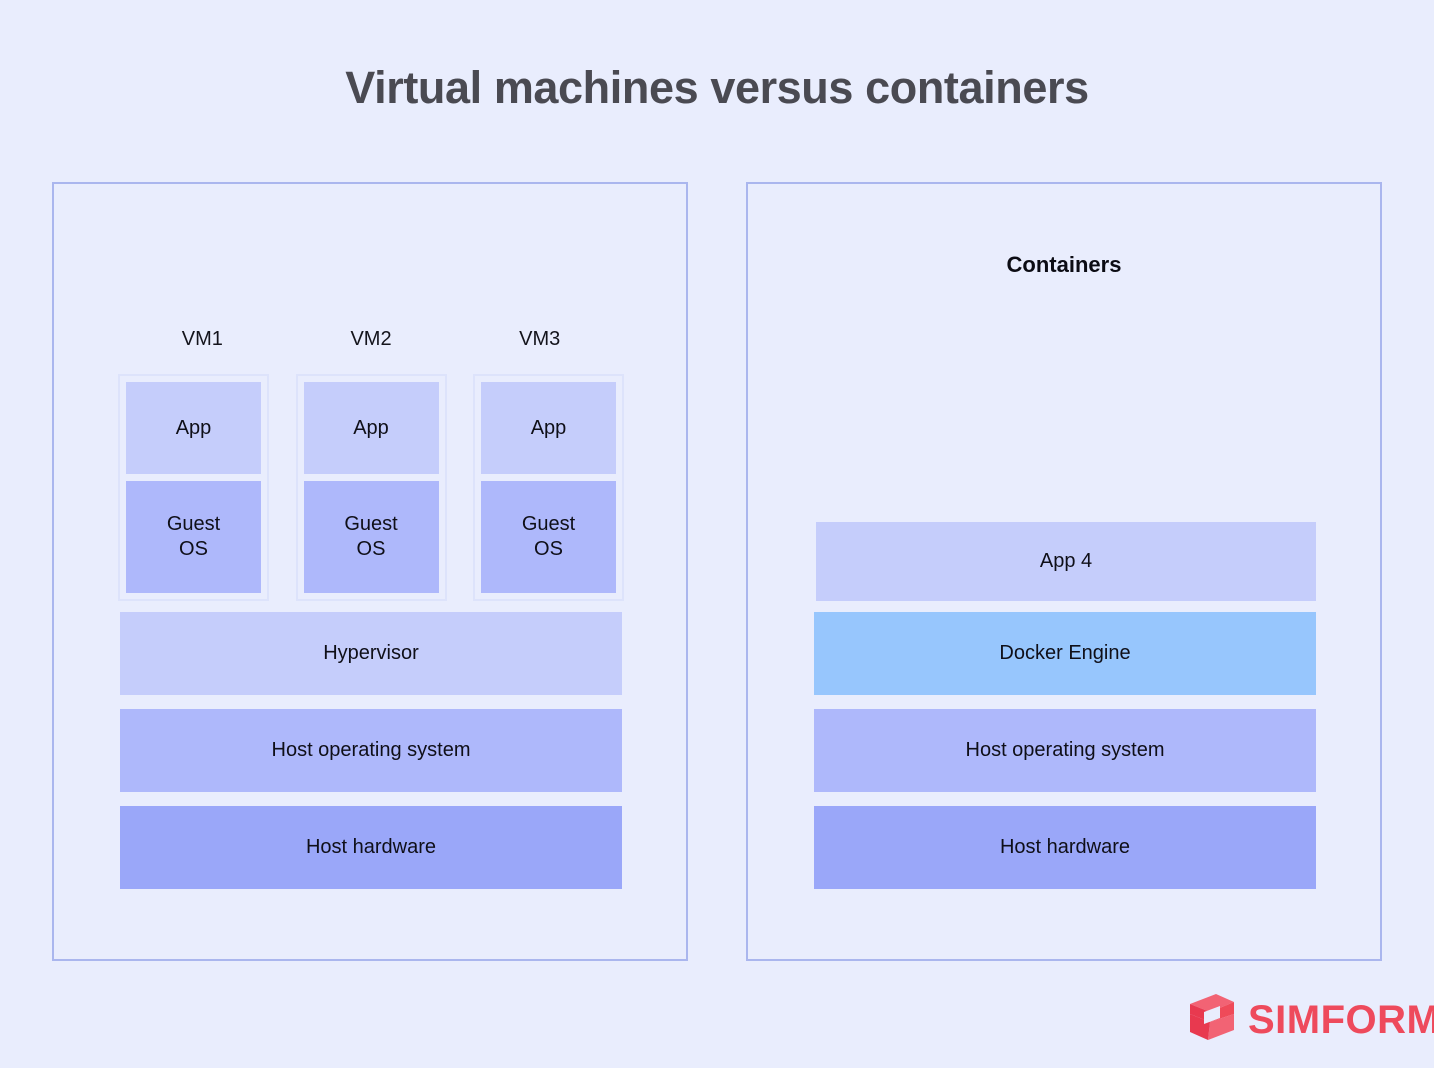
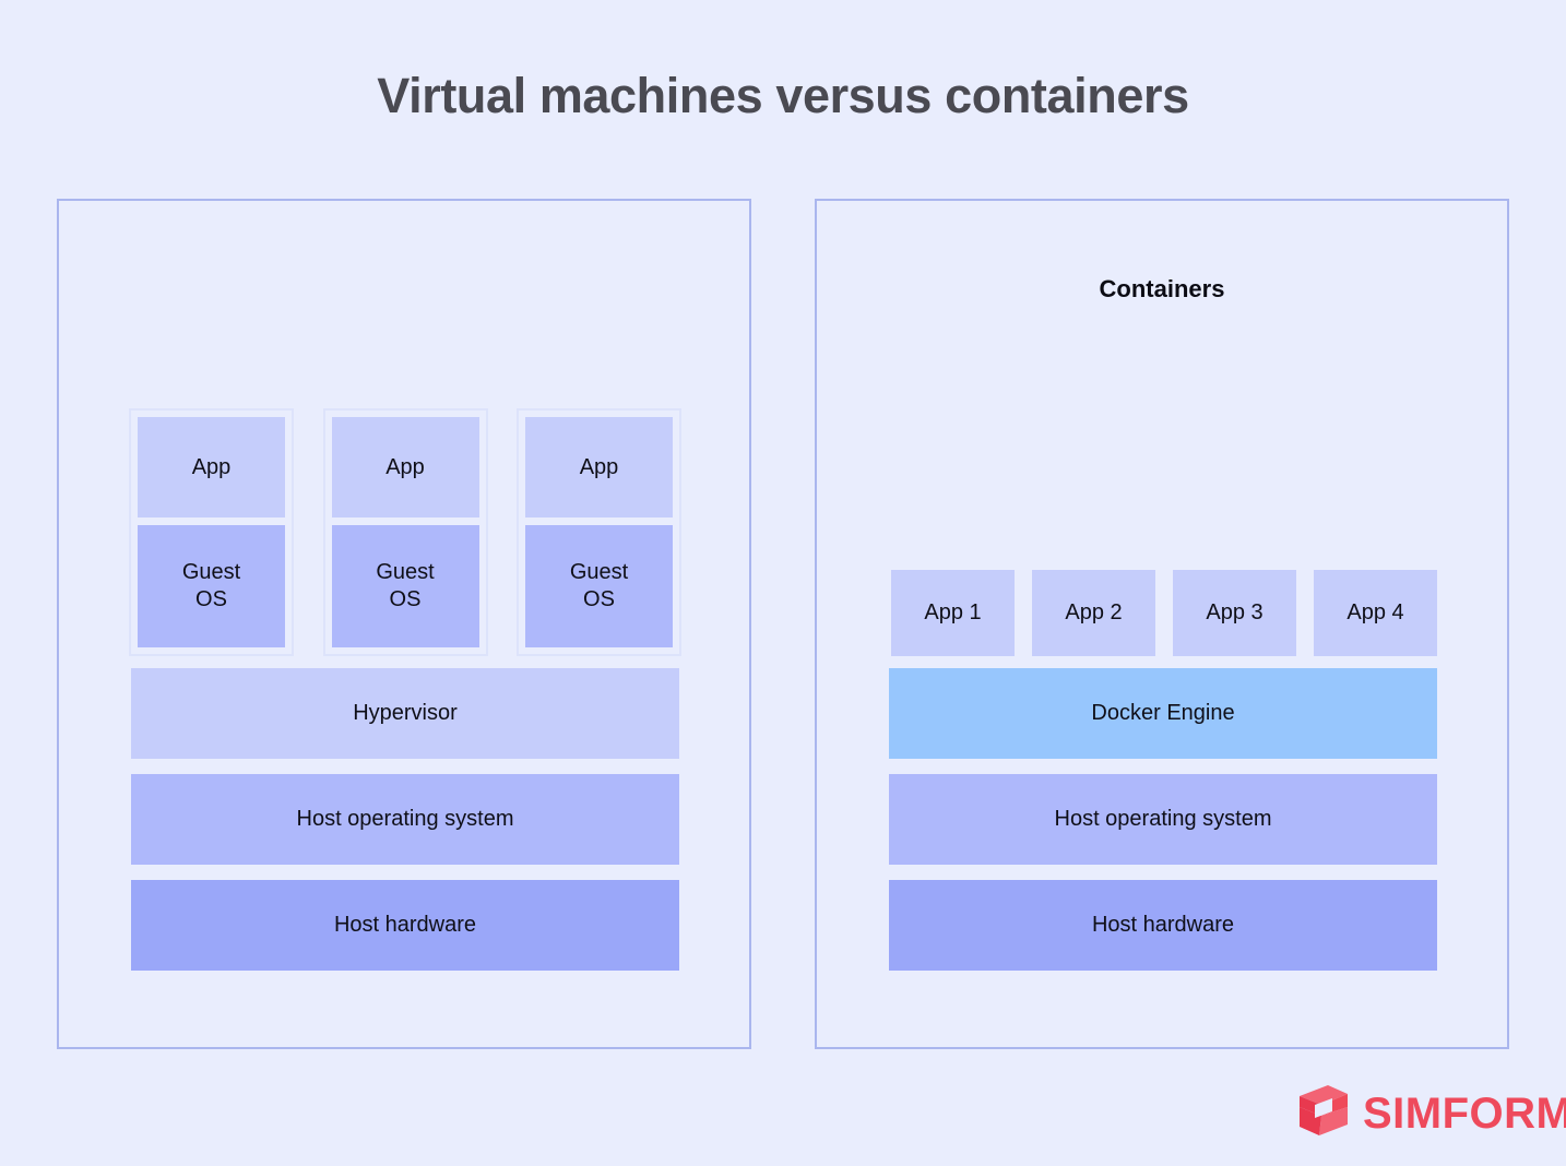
  Virtual machines versus containers
- VM1
- VM2
- VM3
  App
  Guest
  OS
  App
  Guest
  OS
  App
  Guest
  OS
  Hypervisor
  Host operating system
  Host hardware
  Containers
+ App 1
+ App 2
+ App 3
  App 4
  Docker Engine
  Host operating system
  Host hardware
  SIMFORM
